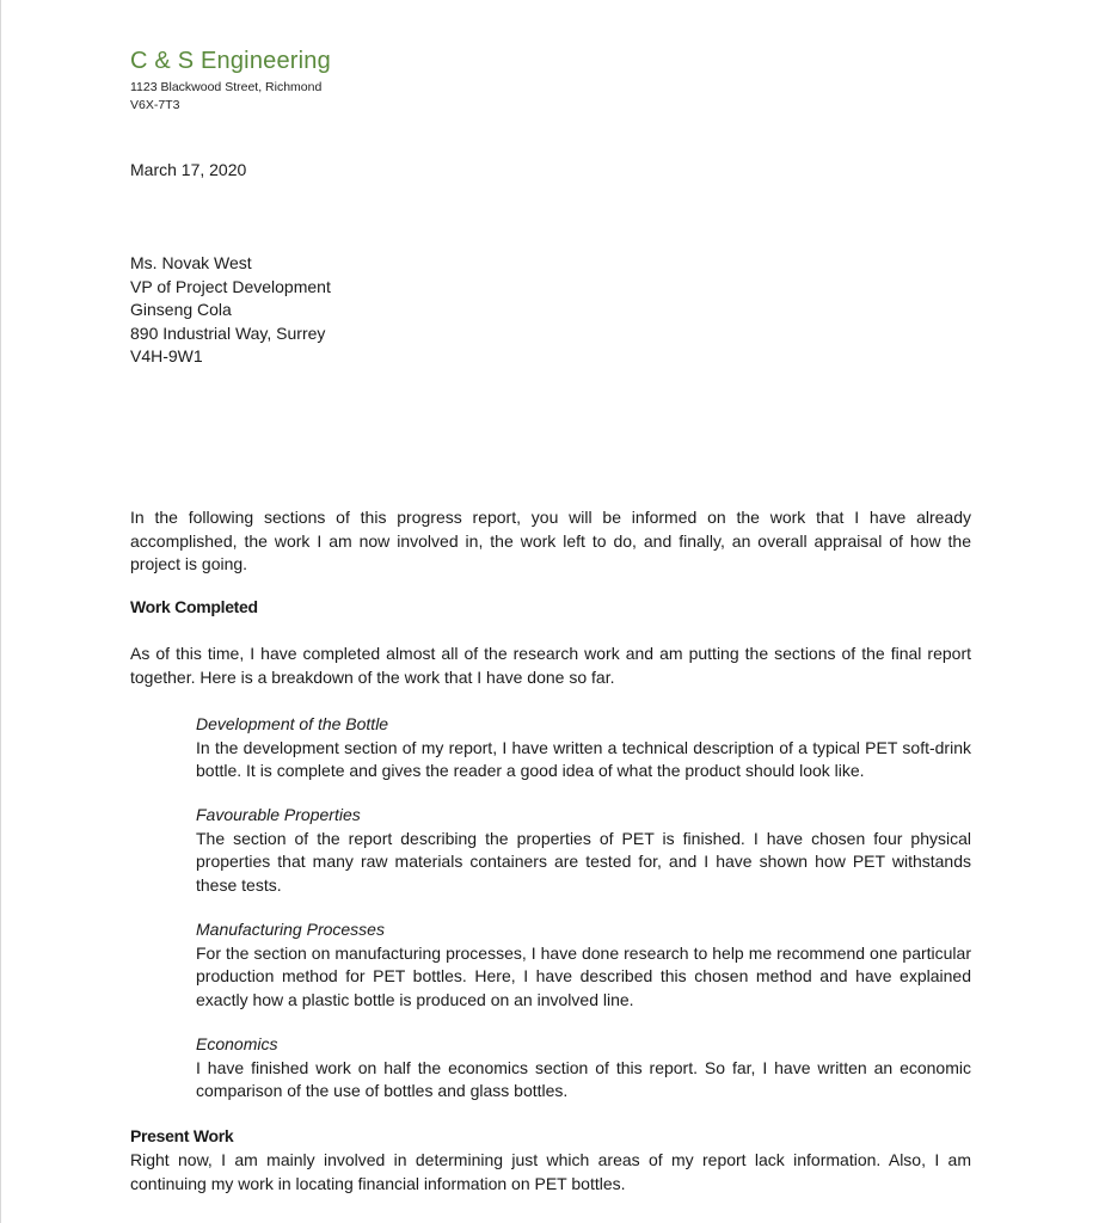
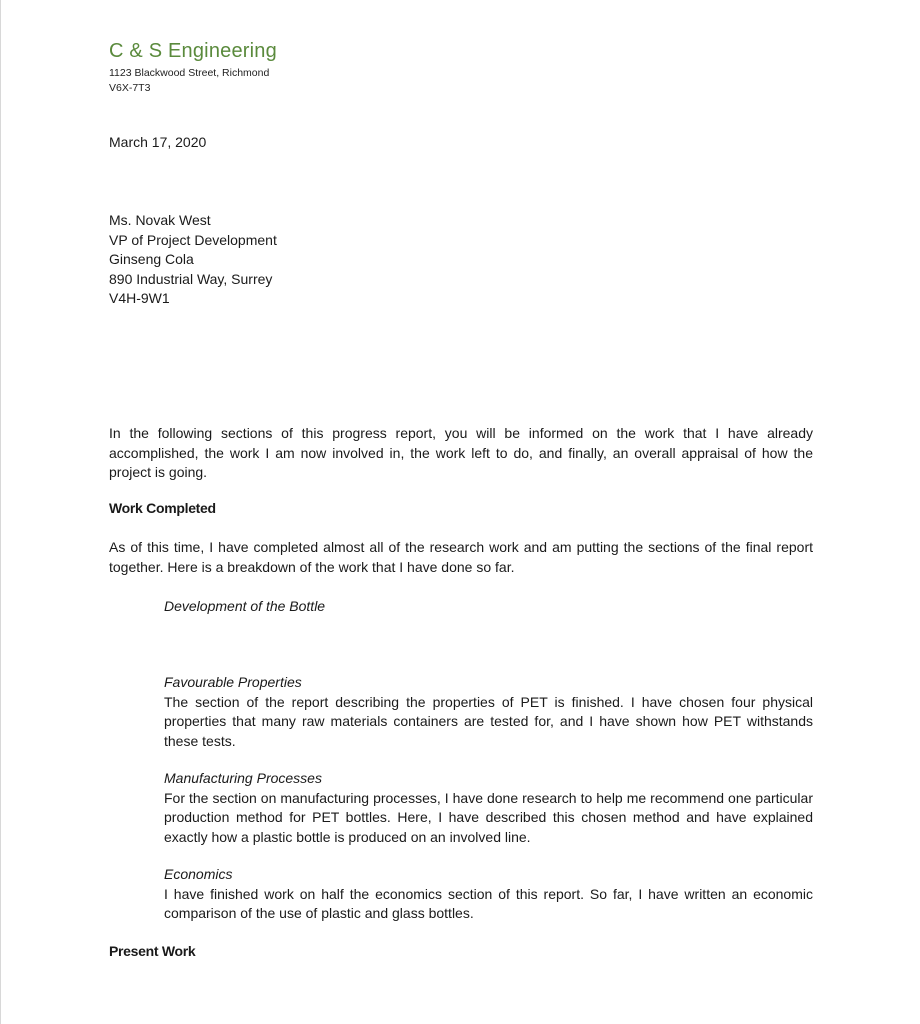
  C & S Engineering
  1123 Blackwood Street, Richmond
  V6X-7T3
  March 17, 2020
  Ms. Novak West
  VP of Project Development
  Ginseng Cola
  890 Industrial Way, Surrey
  V4H-9W1
  In the following sections of this progress report, you will be informed on the work that I have already accomplished, the work I am now involved in, the work left to do, and finally, an overall appraisal of how the project is going.
  Work Completed
  As of this time, I have completed almost all of the research work and am putting the sections of the final report together. Here is a breakdown of the work that I have done so far.
  Development of the Bottle
- In the development section of my report, I have written a technical description of a typical PET soft-drink bottle. It is complete and gives the reader a good idea of what the product should look like.
  Favourable Properties
  The section of the report describing the properties of PET is finished. I have chosen four physical properties that many raw materials containers are tested for, and I have shown how PET withstands these tests.
  Manufacturing Processes
  For the section on manufacturing processes, I have done research to help me recommend one particular production method for PET bottles. Here, I have described this chosen method and have explained exactly how a plastic bottle is produced on an involved line.
  Economics
- I have finished work on half the economics section of this report. So far, I have written an economic comparison of the use of bottles and glass bottles.
+ I have finished work on half the economics section of this report. So far, I have written an economic comparison of the use of plastic and glass bottles.
  Present Work
- Right now, I am mainly involved in determining just which areas of my report lack information. Also, I am continuing my work in locating financial information on PET bottles.
